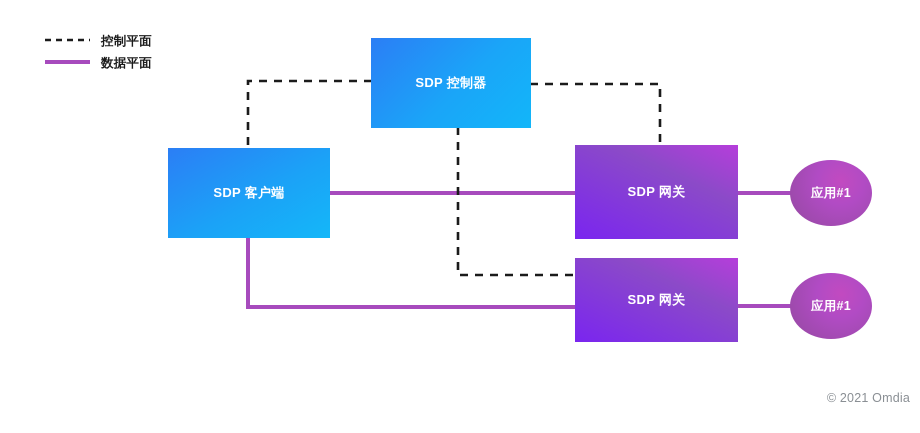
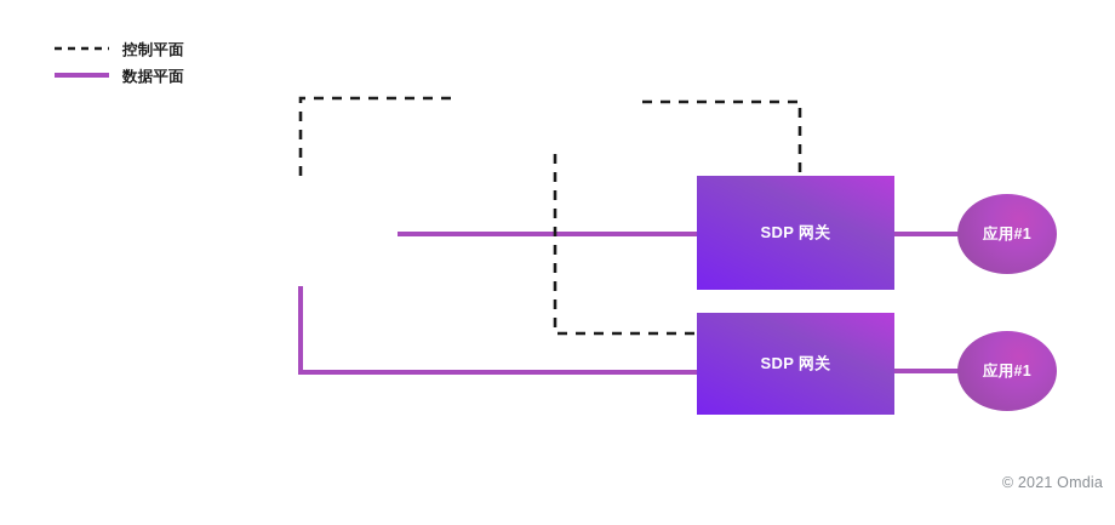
  控制平面
  数据平面
- SDP 控制器
- SDP 客户端
  SDP 网关
  SDP 网关
  应用#1
  应用#1
  © 2021 Omdia
